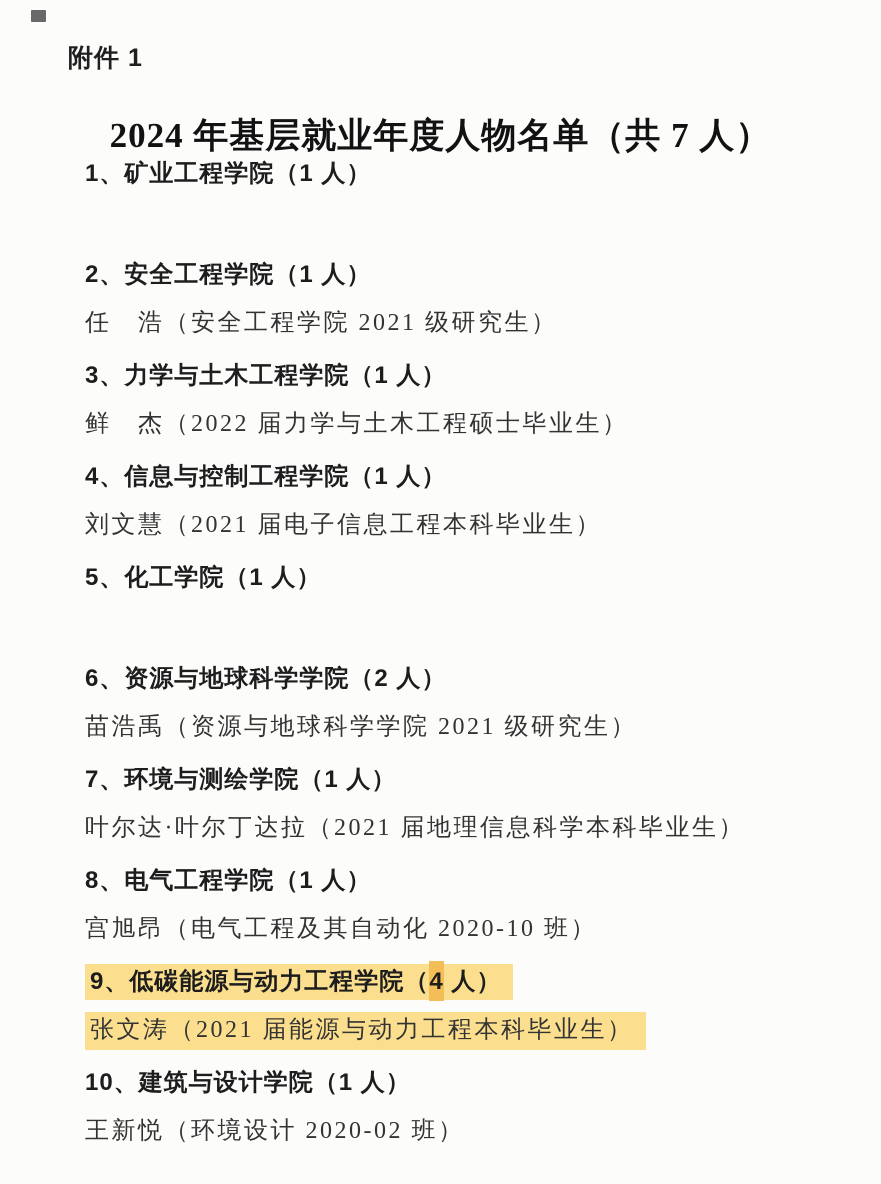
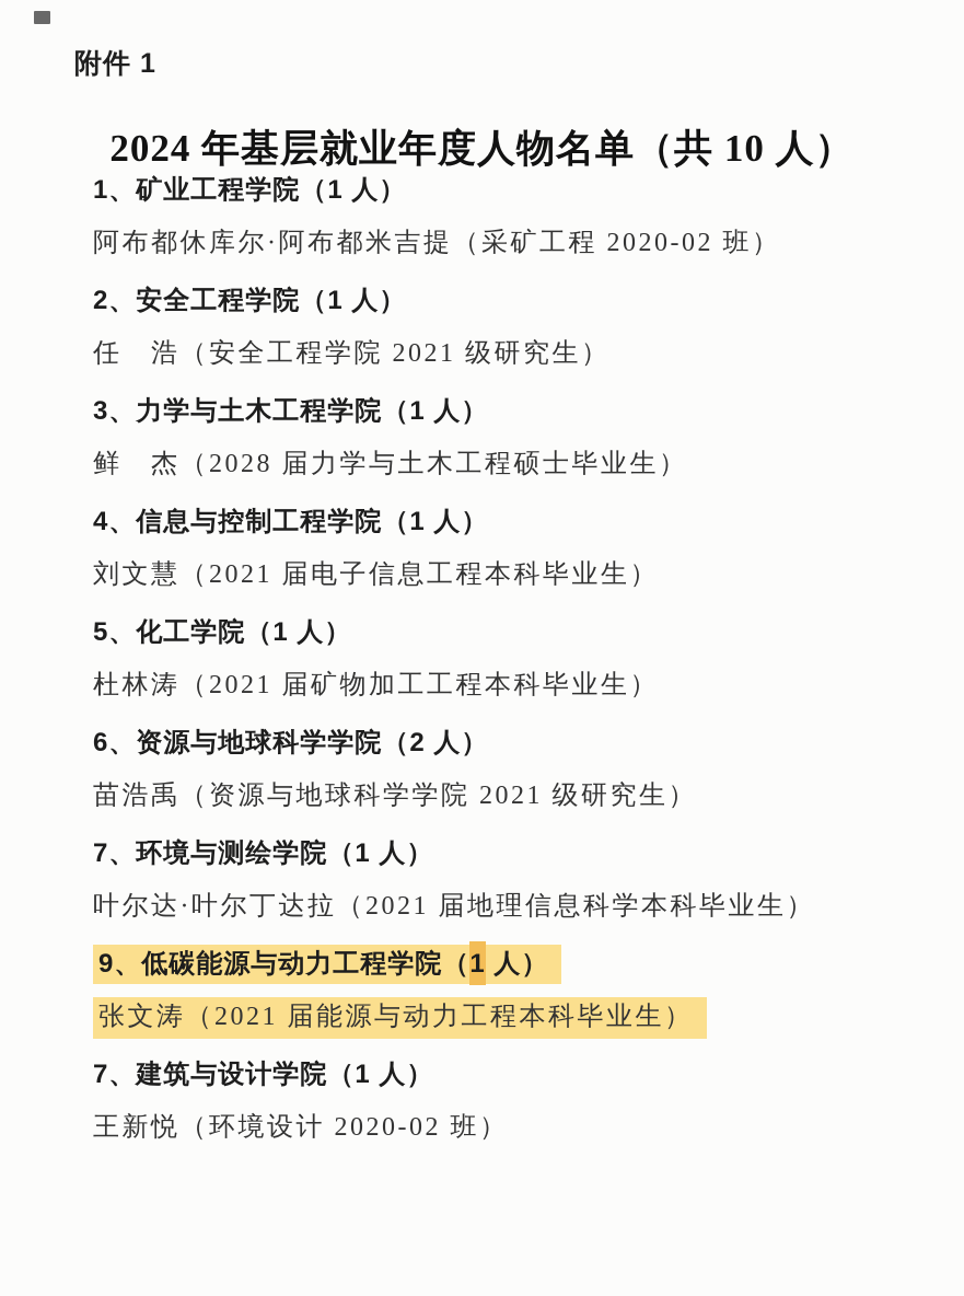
  附件 1
- 2024 年基层就业年度人物名单（共 7 人）
+ 2024 年基层就业年度人物名单（共 10 人）
  1、矿业工程学院（1 人）
+ 阿布都休库尔·阿布都米吉提（采矿工程 2020-02 班）
  2、安全工程学院（1 人）
  任 浩（安全工程学院 2021 级研究生）
  3、力学与土木工程学院（1 人）
- 鲜 杰（2022 届力学与土木工程硕士毕业生）
+ 鲜 杰（2028 届力学与土木工程硕士毕业生）
  4、信息与控制工程学院（1 人）
  刘文慧（2021 届电子信息工程本科毕业生）
  5、化工学院（1 人）
+ 杜林涛（2021 届矿物加工工程本科毕业生）
  6、资源与地球科学学院（2 人）
  苗浩禹（资源与地球科学学院 2021 级研究生）
  7、环境与测绘学院（1 人）
  叶尔达·叶尔丁达拉（2021 届地理信息科学本科毕业生）
- 8、电气工程学院（1 人）
- 宫旭昂（电气工程及其自动化 2020-10 班）
- 9、低碳能源与动力工程学院（4 人）
+ 9、低碳能源与动力工程学院（1 人）
  张文涛（2021 届能源与动力工程本科毕业生）
- 10、建筑与设计学院（1 人）
+ 7、建筑与设计学院（1 人）
  王新悦（环境设计 2020-02 班）
